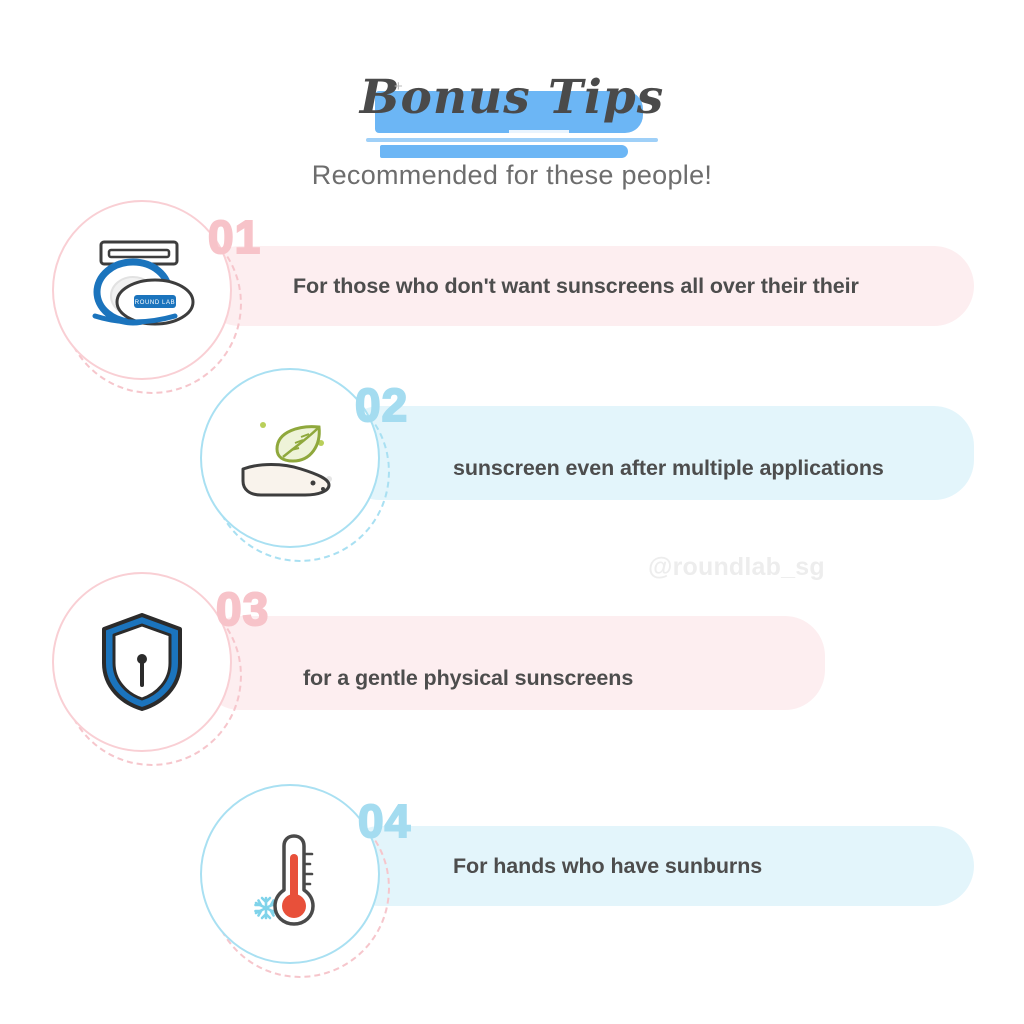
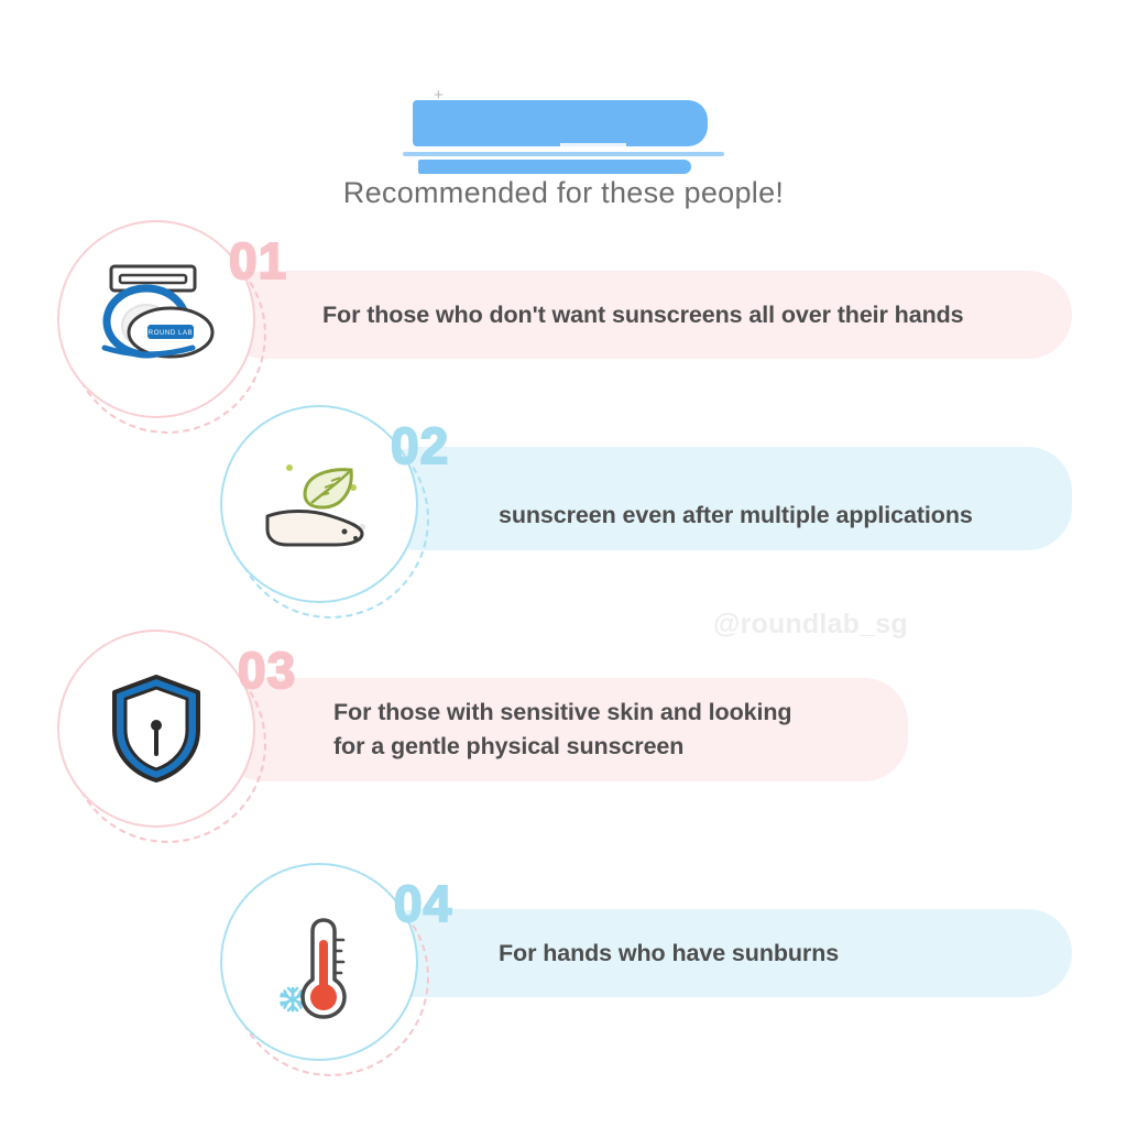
  +
- Bonus Tips
  Recommended for these people!
- For those who don't want sunscreens all over their their
+ For those who don't want sunscreens all over their hands
  01
  sunscreen even after multiple applications
  02
+ For those with sensitive skin and looking
- for a gentle physical sunscreens
+ for a gentle physical sunscreen
  03
  For hands who have sunburns
  04
